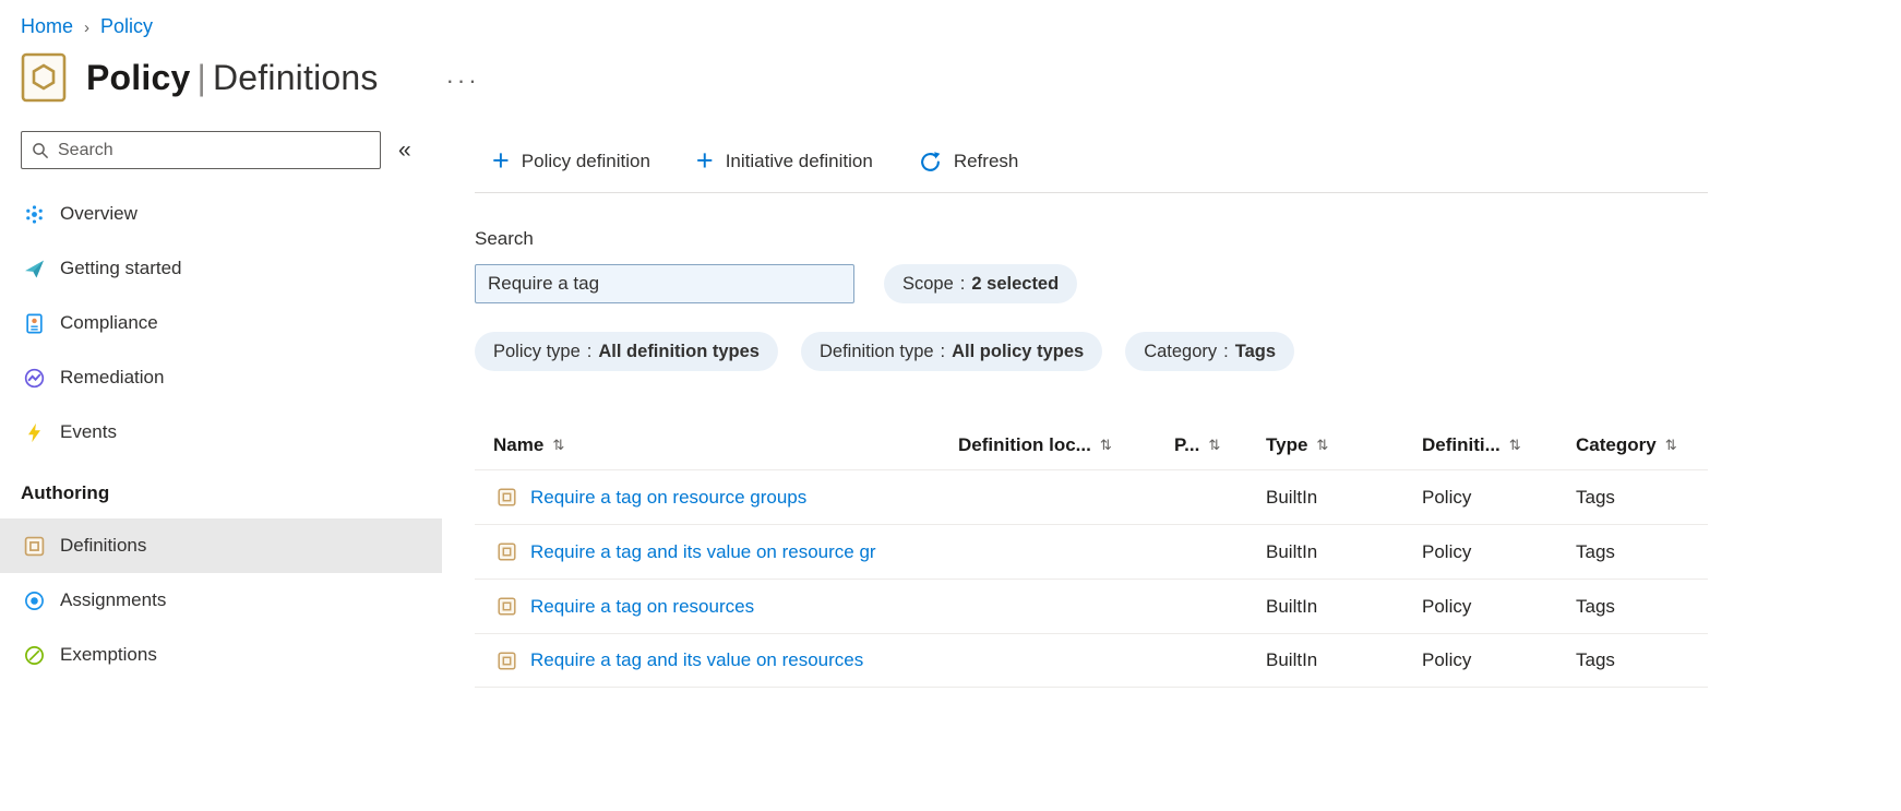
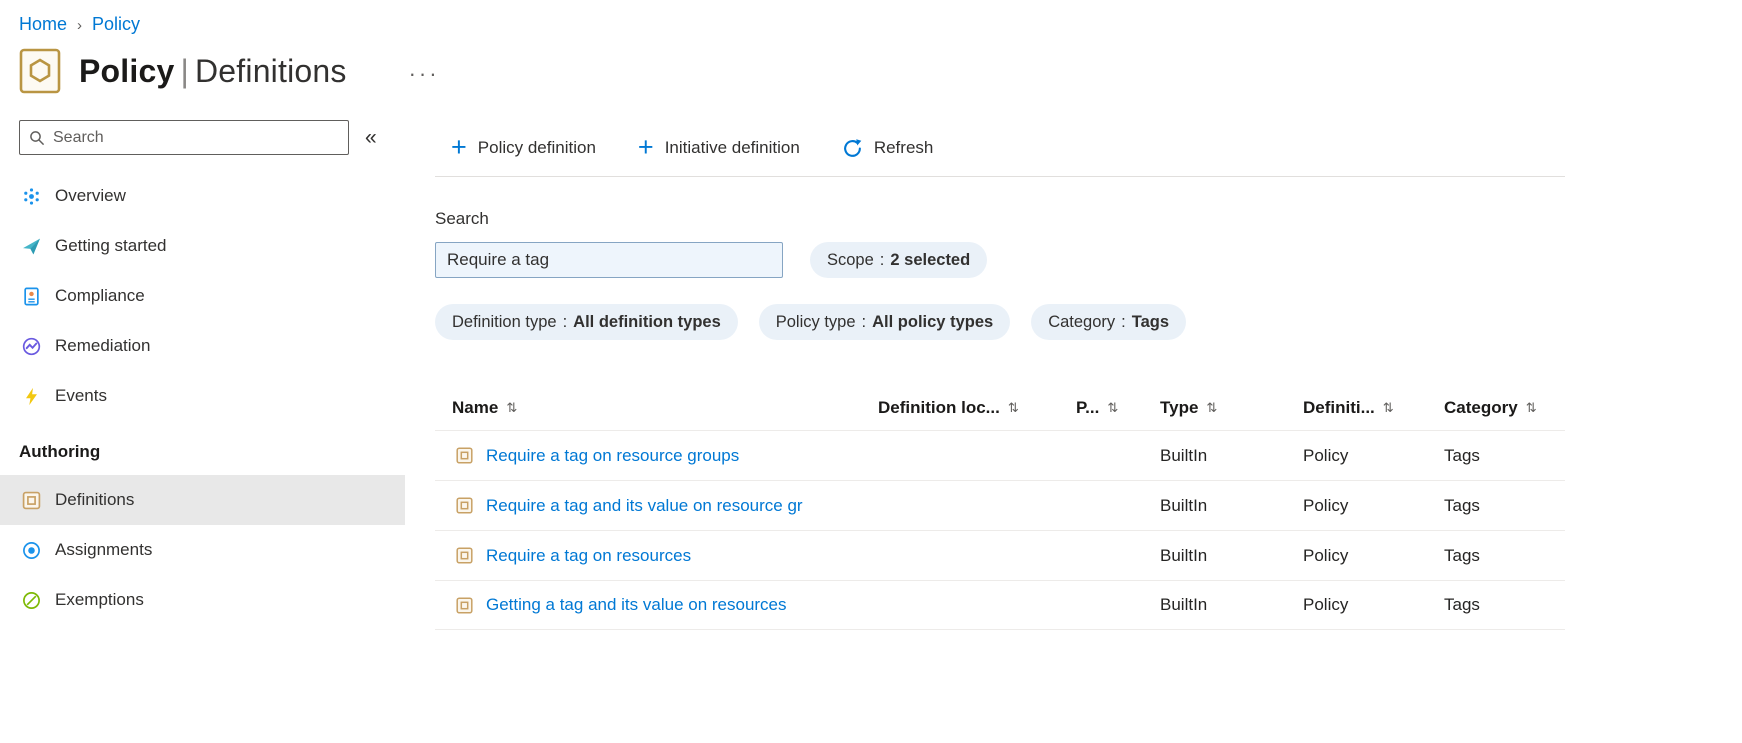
  Home
  ›
  Policy
  Policy | Definitions
  ···
  Search
  «
  Overview
  Getting started
  Compliance
  Remediation
  Events
  Authoring
  Definitions
  Assignments
  Exemptions
  +
  Policy definition
  +
  Initiative definition
  Refresh
  Search
  Require a tag
  Scope
  :
  2 selected
- Policy type
+ Definition type
  :
  All definition types
- Definition type
+ Policy type
  :
  All policy types
  Category
  :
  Tags
  Name
  ⇅
  Definition loc...
  ⇅
  P...
  ⇅
  Type
  ⇅
  Definiti...
  ⇅
  Category
  ⇅
  Require a tag on resource groups
  BuiltIn
  Policy
  Tags
  Require a tag and its value on resource gr
  BuiltIn
  Policy
  Tags
  Require a tag on resources
  BuiltIn
  Policy
  Tags
- Require a tag and its value on resources
+ Getting a tag and its value on resources
  BuiltIn
  Policy
  Tags
